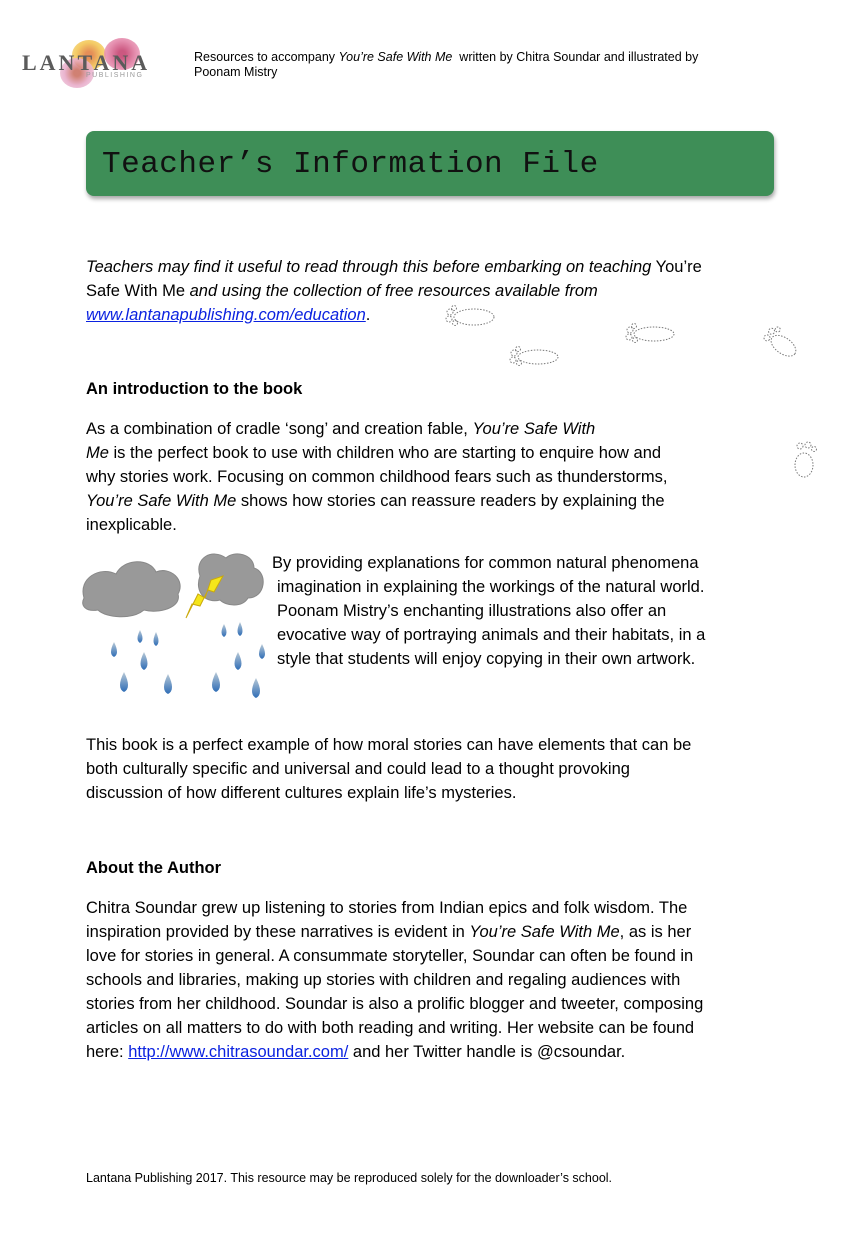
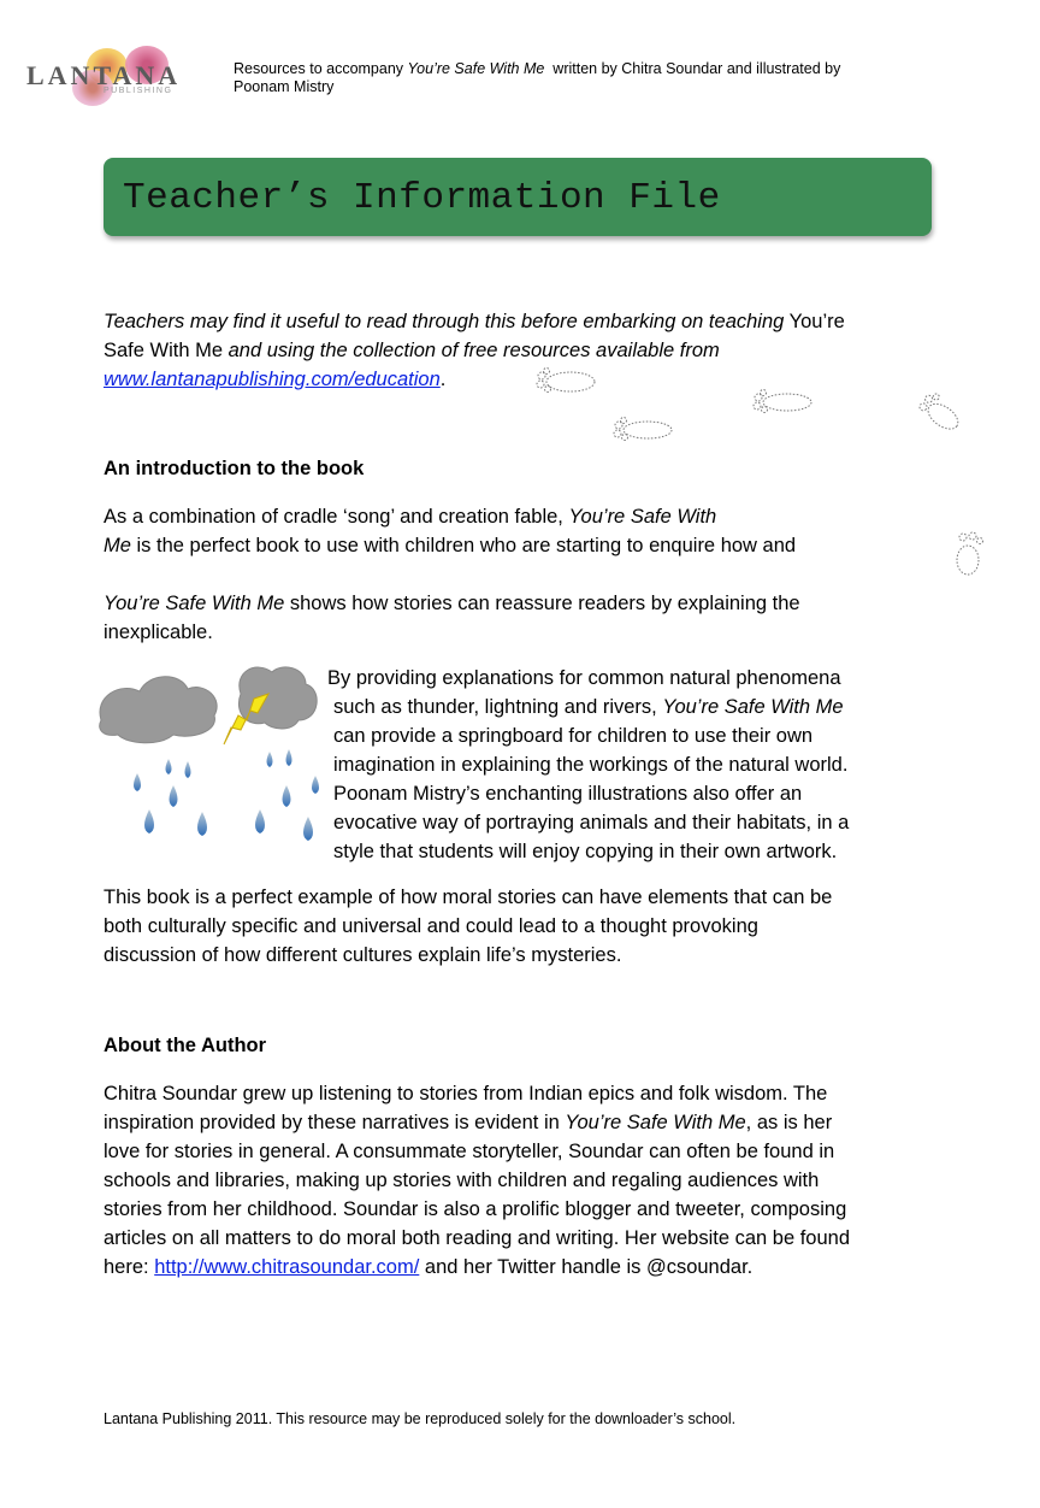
  LANTANA
  Resources to accompany You’re Safe With Me written by Chitra Soundar and illustrated by
  Poonam Mistry
  Teacher’s Information File
  Teachers may find it useful to read through this before embarking on teaching You’re
  Safe With Me and using the collection of free resources available from
  www.lantanapublishing.com/education.
  An introduction to the book
  As a combination of cradle ‘song’ and creation fable, You’re Safe With
  Me is the perfect book to use with children who are starting to enquire how and
- why stories work. Focusing on common childhood fears such as thunderstorms,
  You’re Safe With Me shows how stories can reassure readers by explaining the
  inexplicable.
  By providing explanations for common natural phenomena
+ such as thunder, lightning and rivers, You’re Safe With Me
+ can provide a springboard for children to use their own
  imagination in explaining the workings of the natural world.
  Poonam Mistry’s enchanting illustrations also offer an
  evocative way of portraying animals and their habitats, in a
  style that students will enjoy copying in their own artwork.
  This book is a perfect example of how moral stories can have elements that can be
  both culturally specific and universal and could lead to a thought provoking
  discussion of how different cultures explain life’s mysteries.
  About the Author
  Chitra Soundar grew up listening to stories from Indian epics and folk wisdom. The
  inspiration provided by these narratives is evident in You’re Safe With Me, as is her
  love for stories in general. A consummate storyteller, Soundar can often be found in
  schools and libraries, making up stories with children and regaling audiences with
  stories from her childhood. Soundar is also a prolific blogger and tweeter, composing
- articles on all matters to do with both reading and writing. Her website can be found
+ articles on all matters to do moral both reading and writing. Her website can be found
  here: http://www.chitrasoundar.com/ and her Twitter handle is @csoundar.
- Lantana Publishing 2017. This resource may be reproduced solely for the downloader’s school.
+ Lantana Publishing 2011. This resource may be reproduced solely for the downloader’s school.
